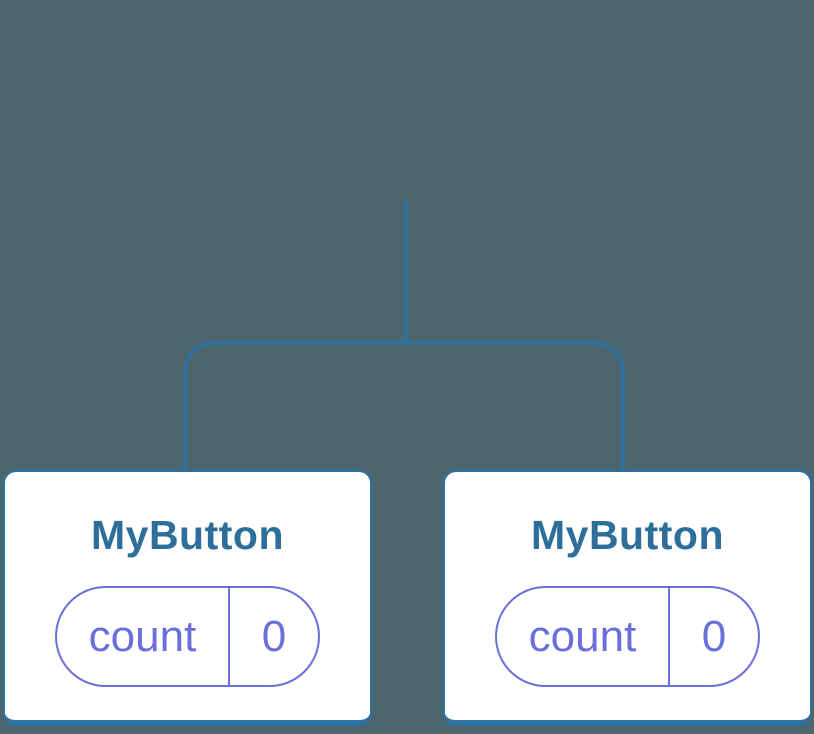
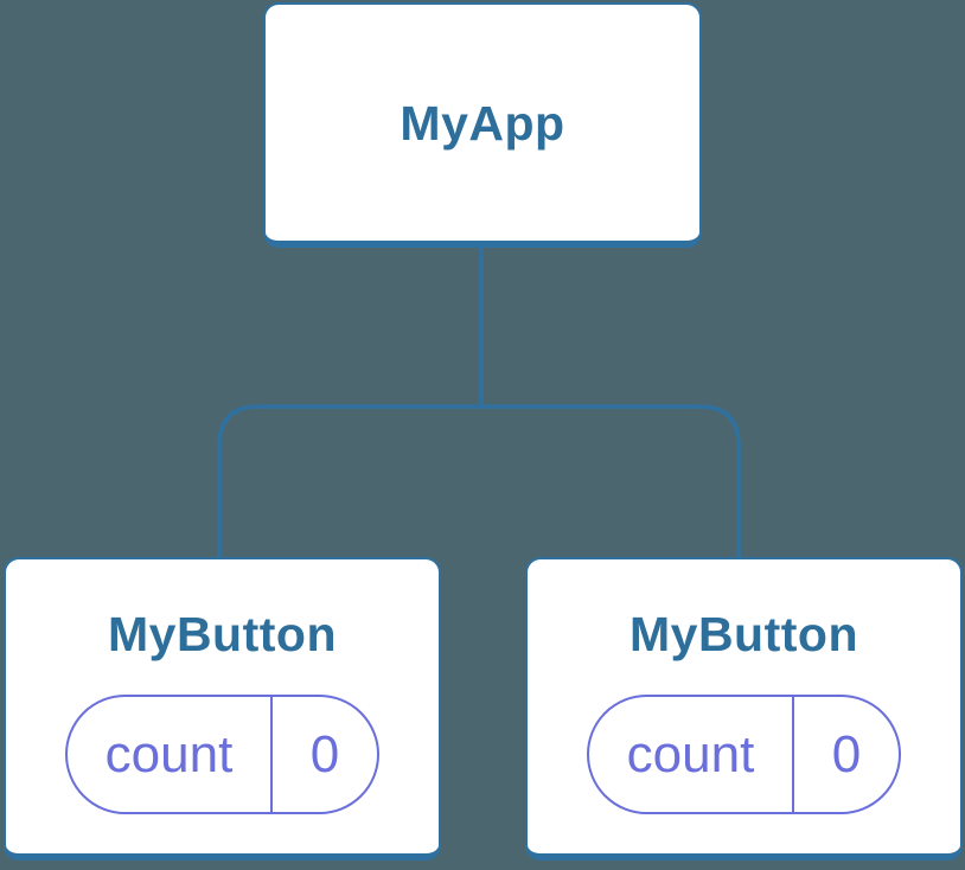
+ MyApp
  MyButton
  count
  0
  MyButton
  count
  0
